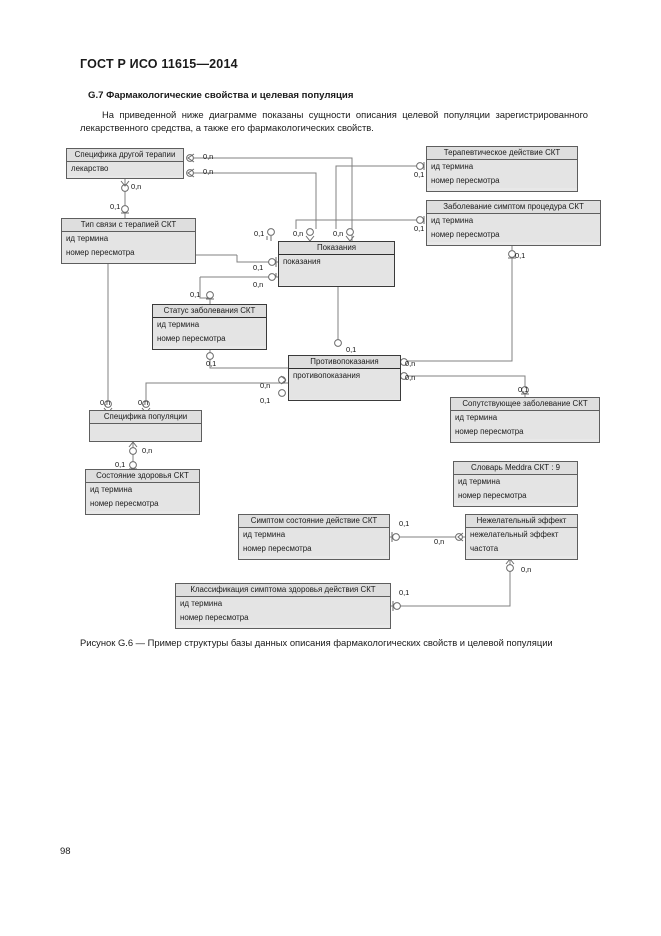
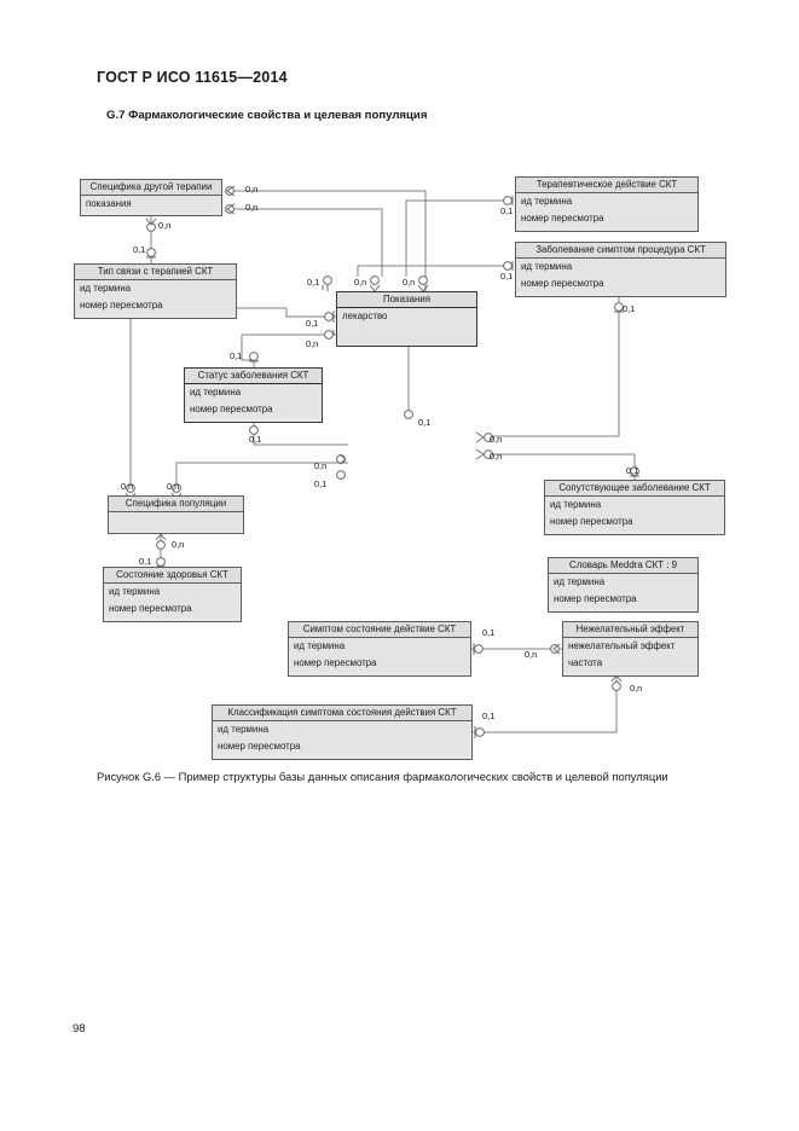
  ГОСТ Р ИСО 11615—2014
  G.7 Фармакологические свойства и целевая популяция
- На приведенной ниже диаграмме показаны сущности описания целевой популяции зарегистрированного лекарственного средства, а также его фармакологических свойств.
  Специфика другой терапии
- лекарство
+ показания
  Тип связи с терапией СКТ
  ид термина
  номер пересмотра
  Терапевтическое действие СКТ
  ид термина
  номер пересмотра
  Заболевание симптом процедура СКТ
  ид термина
  номер пересмотра
  Показания
- показания
+ лекарство
  Статус заболевания СКТ
  ид термина
  номер пересмотра
- Противопоказания
- противопоказания
  Сопутствующее заболевание СКТ
  ид термина
  номер пересмотра
  Специфика популяции
  Состояние здоровья СКТ
  ид термина
  номер пересмотра
  Словарь Meddra СКТ : 9
  ид термина
  номер пересмотра
  Симптом состояние действие СКТ
  ид термина
  номер пересмотра
  Нежелательный эффект
  нежелательный эффект
  частота
- Классификация симптома здоровья действия СКТ
+ Классификация симптома состояния действия СКТ
  ид термина
  номер пересмотра
  0,n
  0,n
  0,n
  0,1
  0,1
  0,1
  0,1
  0,n
  0,n
  0,1
  0,1
  0,n
  0,1
  0,1
  0,1
  0,n
  0,n
  0,n
  0,1
  0,1
  0,n
  0,n
  0,n
  0,1
  0,1
  0,n
  0,n
  0,1
  Рисунок G.6 — Пример структуры базы данных описания фармакологических свойств и целевой популяции
  98
